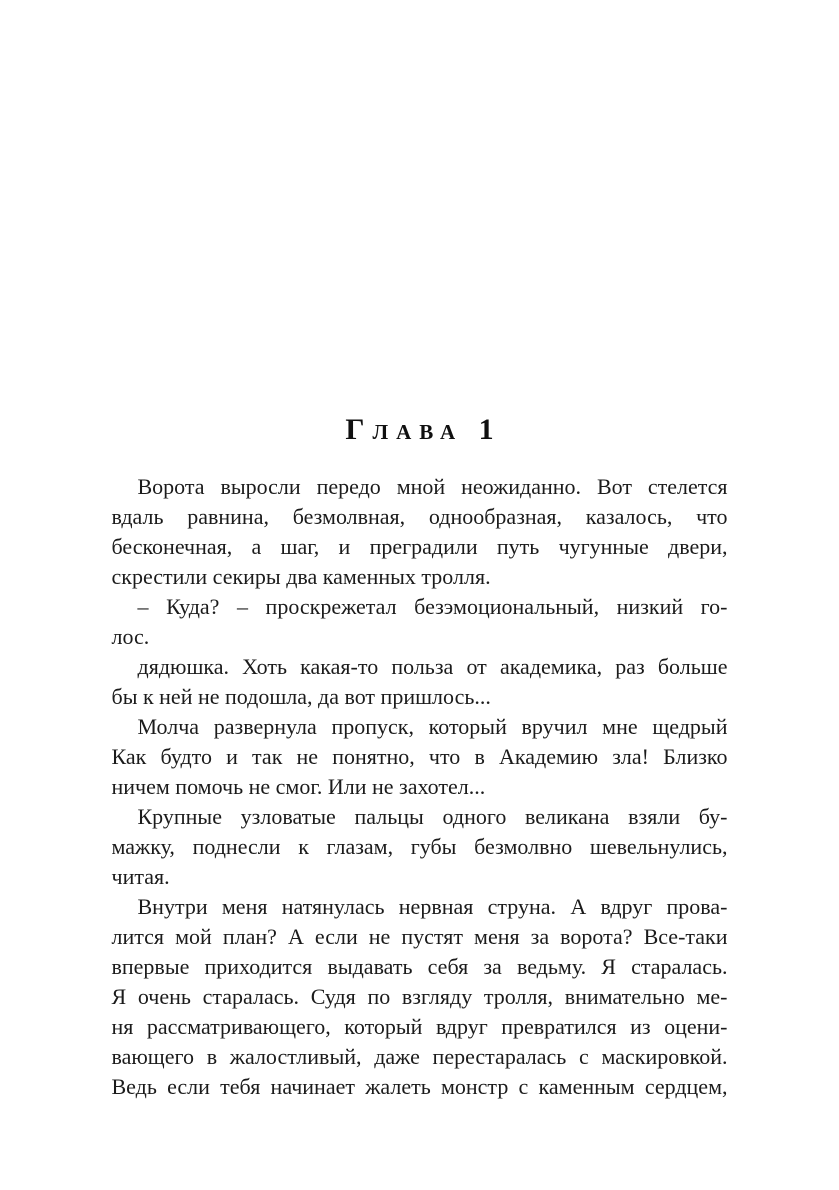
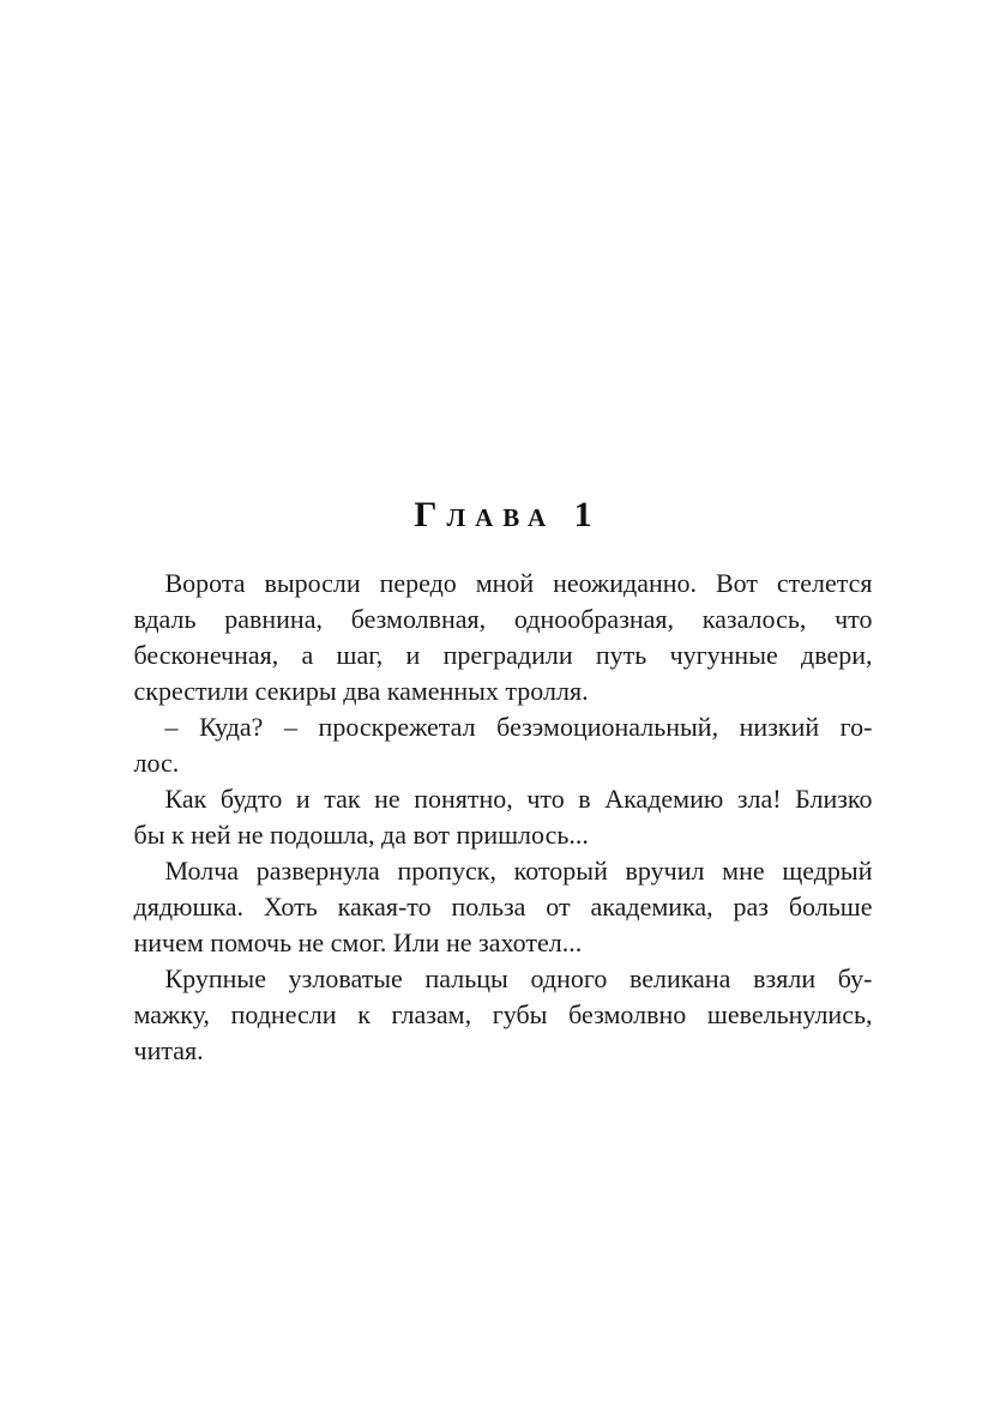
  Глава 1
  Ворота выросли передо мной неожиданно. Вот стелется
  вдаль равнина, безмолвная, однообразная, казалось, что
  бесконечная, а шаг, и преградили путь чугунные двери,
  скрестили секиры два каменных тролля.
  – Куда? – проскрежетал безэмоциональный, низкий го-
  лос.
- дядюшка. Хоть какая-то польза от академика, раз больше
+ Как будто и так не понятно, что в Академию зла! Близко
  бы к ней не подошла, да вот пришлось...
  Молча развернула пропуск, который вручил мне щедрый
- Как будто и так не понятно, что в Академию зла! Близко
+ дядюшка. Хоть какая-то польза от академика, раз больше
  ничем помочь не смог. Или не захотел...
  Крупные узловатые пальцы одного великана взяли бу-
  мажку, поднесли к глазам, губы безмолвно шевельнулись,
  читая.
- Внутри меня натянулась нервная струна. А вдруг прова-
- лится мой план? А если не пустят меня за ворота? Все-таки
- впервые приходится выдавать себя за ведьму. Я старалась.
- Я очень старалась. Судя по взгляду тролля, внимательно ме-
- ня рассматривающего, который вдруг превратился из оцени-
- вающего в жалостливый, даже перестаралась с маскировкой.
- Ведь если тебя начинает жалеть монстр с каменным сердцем,
